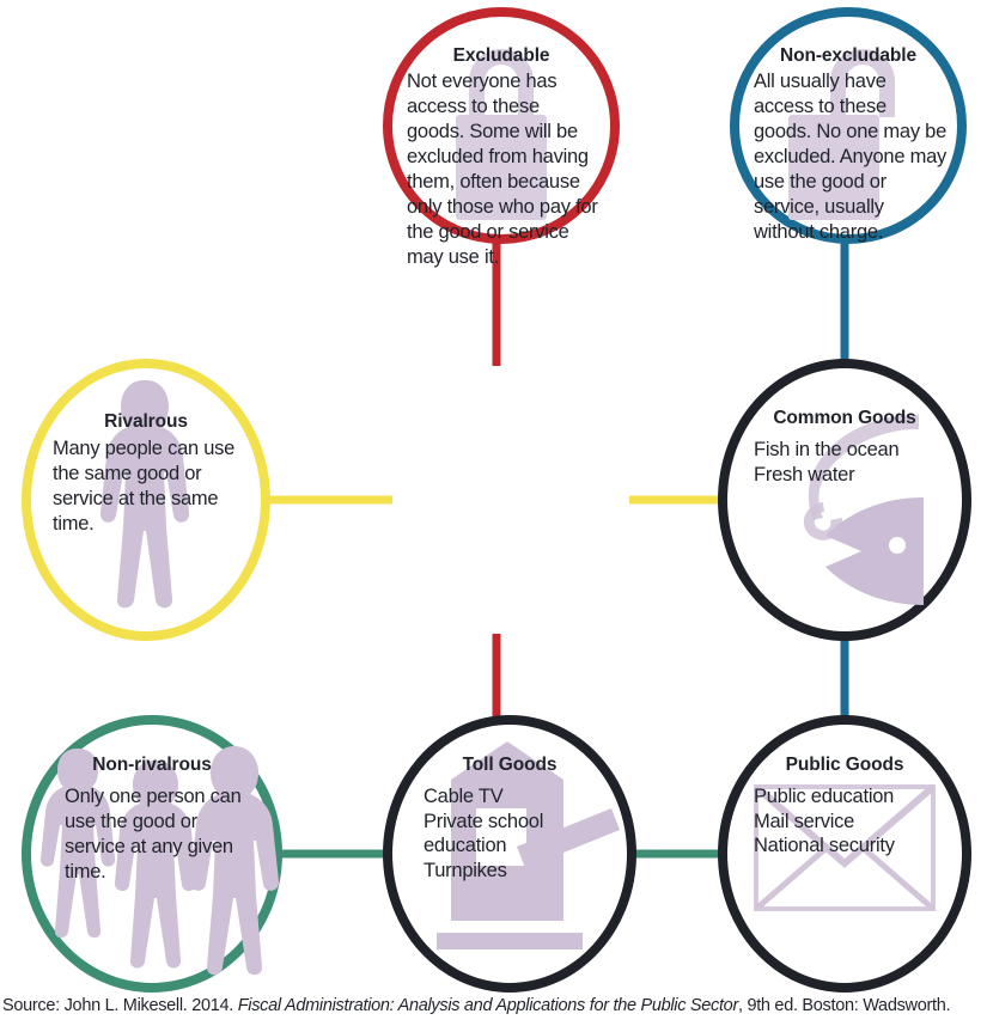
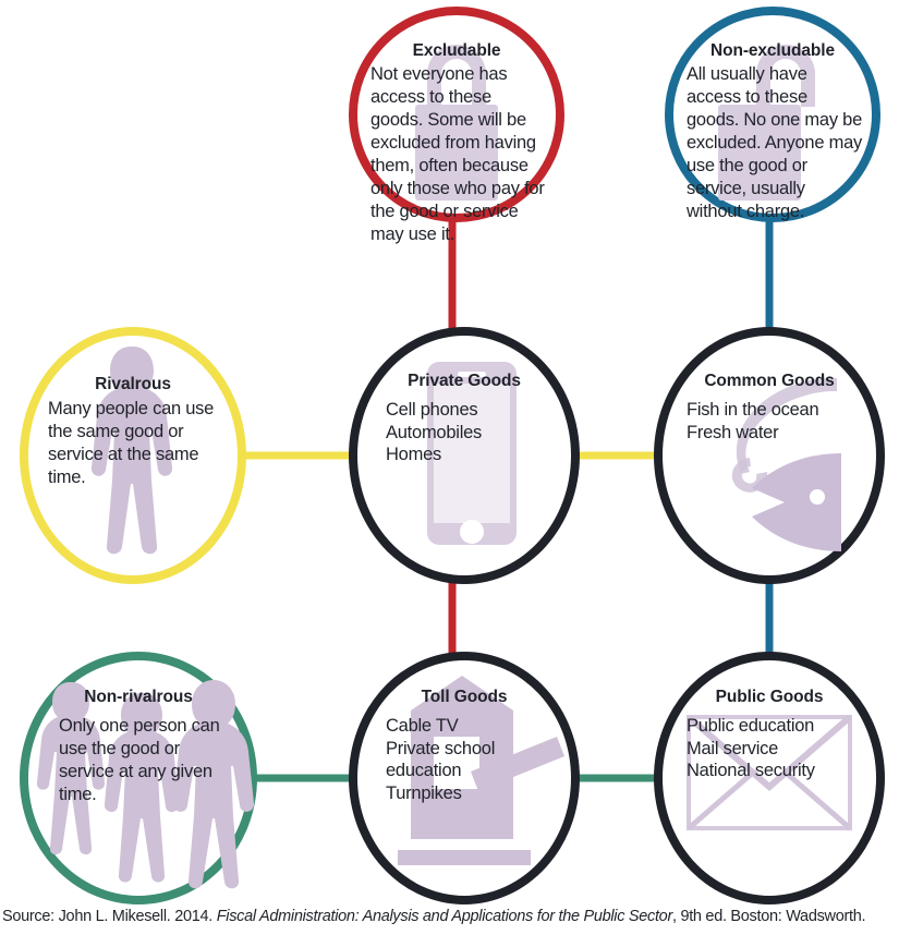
  Excludable
  Not everyone has access to these goods. Some will be excluded from having them, often because only those who pay for the good or service may use it.
  Non-excludable
  All usually have access to these goods. No one may be excluded. Anyone may use the good or service, usually without charge.
  Rivalrous
  Many people can use the same good or service at the same time.
+ Private Goods
+ Cell phones
+ Automobiles
+ Homes
  Common Goods
  Fish in the ocean
  Fresh water
  Non-rivalrous
  Only one person can use the good or service at any given time.
  Toll Goods
  Cable TV
  Private school education
  Turnpikes
  Public Goods
  Public education
  Mail service
  National security
  Source: John L. Mikesell. 2014. Fiscal Administration: Analysis and Applications for the Public Sector, 9th ed. Boston: Wadsworth.
